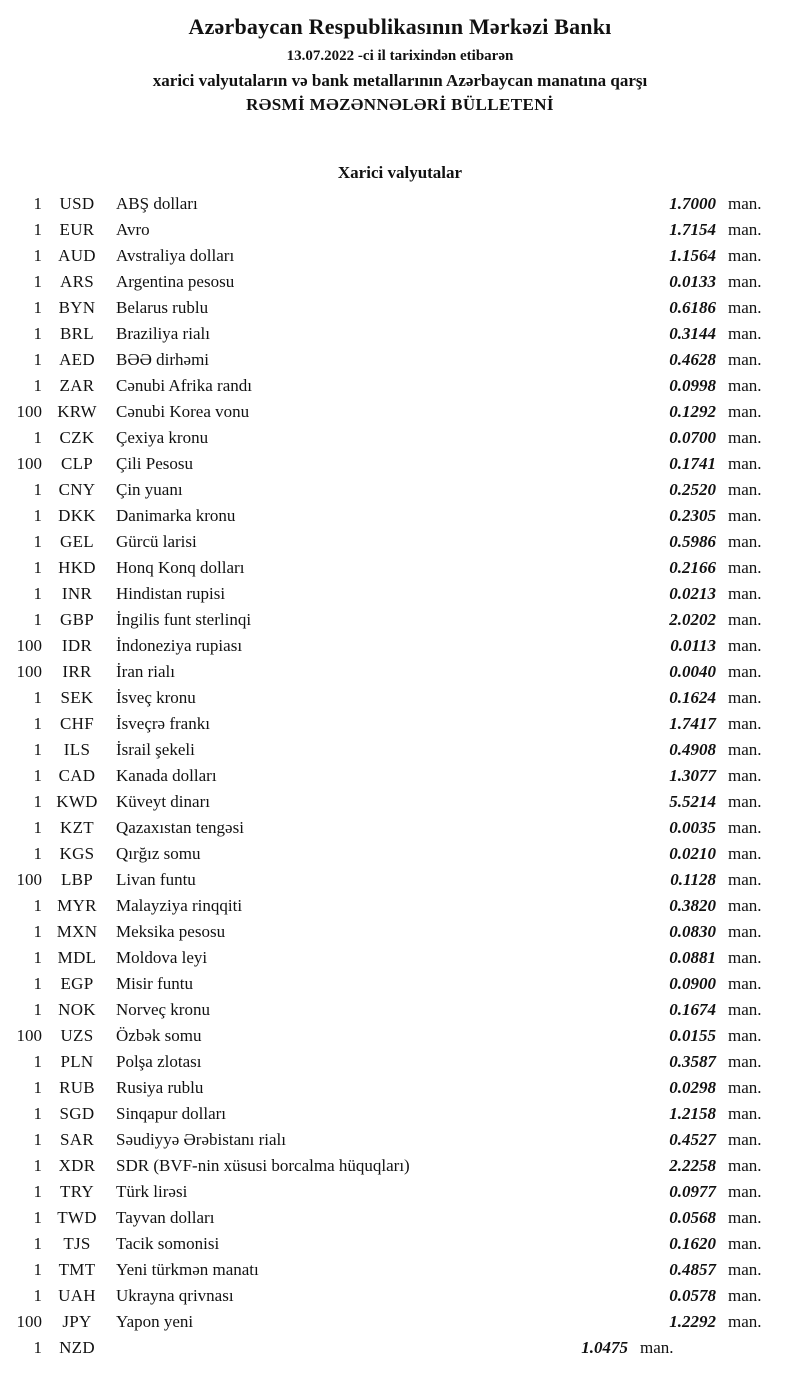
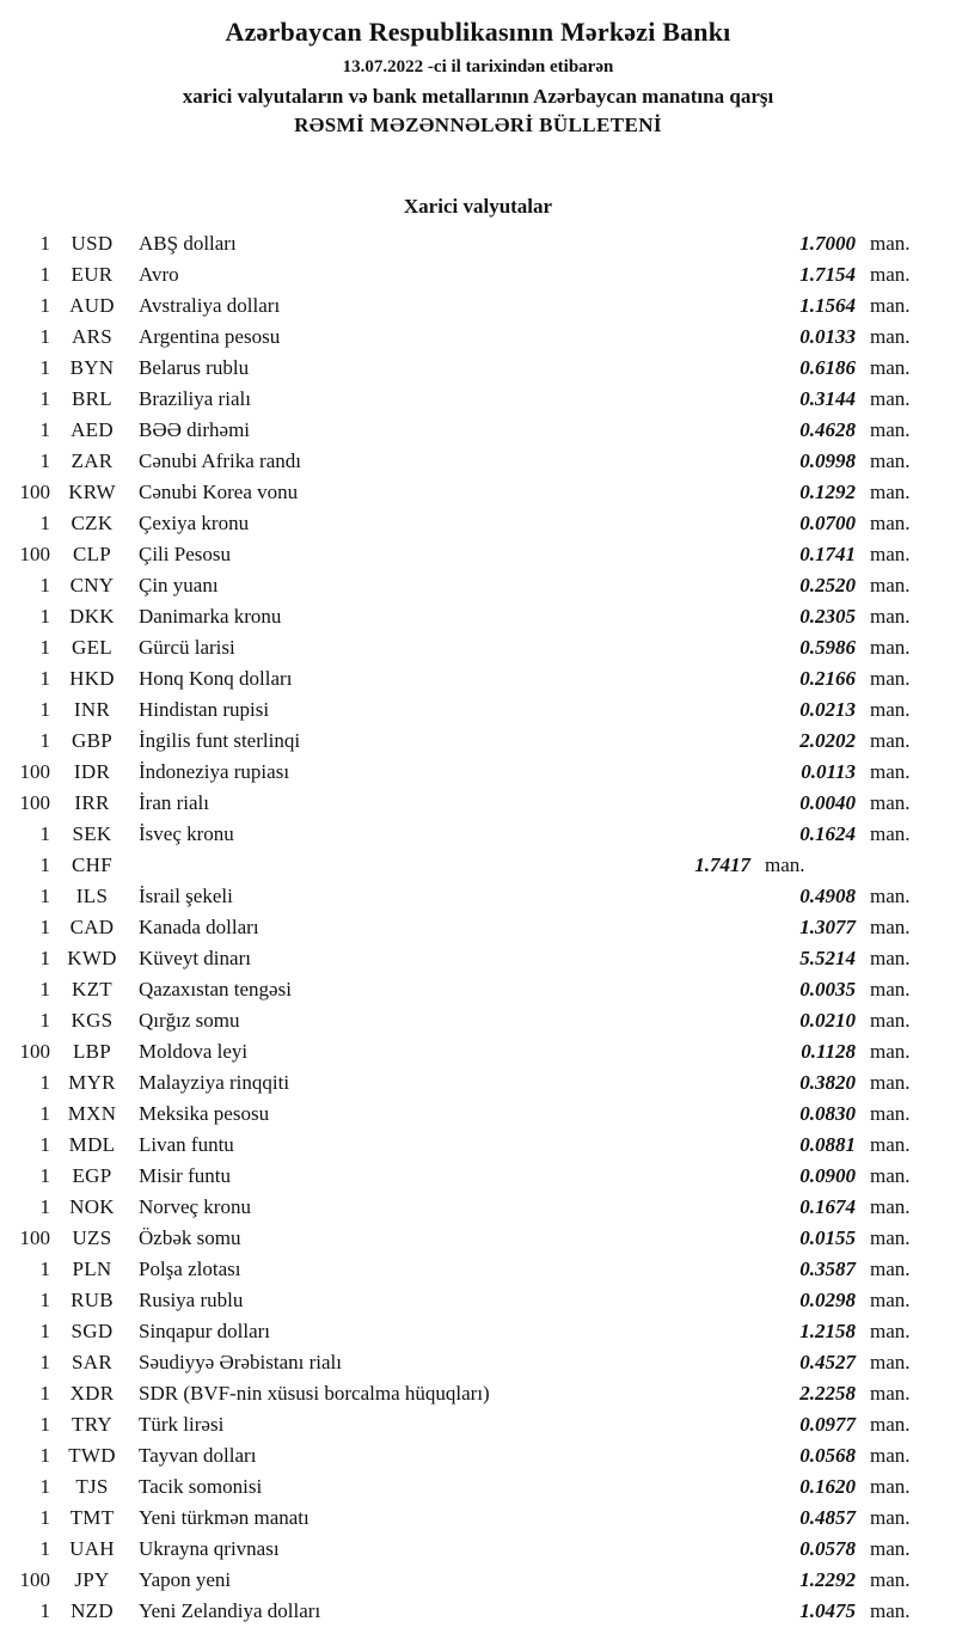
  Azərbaycan Respublikasının Mərkəzi Bankı
  13.07.2022 -ci il tarixindən etibarən
  xarici valyutaların və bank metallarının Azərbaycan manatına qarşı
  RƏSMİ MƏZƏNNƏLƏRİ BÜLLETENİ
  Xarici valyutalar
  1
  USD
  ABŞ dolları
  1.7000
  man.
  1
  EUR
  Avro
  1.7154
  man.
  1
  AUD
  Avstraliya dolları
  1.1564
  man.
  1
  ARS
  Argentina pesosu
  0.0133
  man.
  1
  BYN
  Belarus rublu
  0.6186
  man.
  1
  BRL
  Braziliya rialı
  0.3144
  man.
  1
  AED
  BƏƏ dirhəmi
  0.4628
  man.
  1
  ZAR
  Cənubi Afrika randı
  0.0998
  man.
  100
  KRW
  Cənubi Korea vonu
  0.1292
  man.
  1
  CZK
  Çexiya kronu
  0.0700
  man.
  100
  CLP
  Çili Pesosu
  0.1741
  man.
  1
  CNY
  Çin yuanı
  0.2520
  man.
  1
  DKK
  Danimarka kronu
  0.2305
  man.
  1
  GEL
  Gürcü larisi
  0.5986
  man.
  1
  HKD
  Honq Konq dolları
  0.2166
  man.
  1
  INR
  Hindistan rupisi
  0.0213
  man.
  1
  GBP
  İngilis funt sterlinqi
  2.0202
  man.
  100
  IDR
  İndoneziya rupiası
  0.0113
  man.
  100
  IRR
  İran rialı
  0.0040
  man.
  1
  SEK
  İsveç kronu
  0.1624
  man.
  1
  CHF
- İsveçrə frankı
  1.7417
  man.
  1
  ILS
  İsrail şekeli
  0.4908
  man.
  1
  CAD
  Kanada dolları
  1.3077
  man.
  1
  KWD
  Küveyt dinarı
  5.5214
  man.
  1
  KZT
  Qazaxıstan tengəsi
  0.0035
  man.
  1
  KGS
  Qırğız somu
  0.0210
  man.
  100
  LBP
- Livan funtu
+ Moldova leyi
  0.1128
  man.
  1
  MYR
  Malayziya rinqqiti
  0.3820
  man.
  1
  MXN
  Meksika pesosu
  0.0830
  man.
  1
  MDL
- Moldova leyi
+ Livan funtu
  0.0881
  man.
  1
  EGP
  Misir funtu
  0.0900
  man.
  1
  NOK
  Norveç kronu
  0.1674
  man.
  100
  UZS
  Özbək somu
  0.0155
  man.
  1
  PLN
  Polşa zlotası
  0.3587
  man.
  1
  RUB
  Rusiya rublu
  0.0298
  man.
  1
  SGD
  Sinqapur dolları
  1.2158
  man.
  1
  SAR
  Səudiyyə Ərəbistanı rialı
  0.4527
  man.
  1
  XDR
  SDR (BVF-nin xüsusi borcalma hüquqları)
  2.2258
  man.
  1
  TRY
  Türk lirəsi
  0.0977
  man.
  1
  TWD
  Tayvan dolları
  0.0568
  man.
  1
  TJS
  Tacik somonisi
  0.1620
  man.
  1
  TMT
  Yeni türkmən manatı
  0.4857
  man.
  1
  UAH
  Ukrayna qrivnası
  0.0578
  man.
  100
  JPY
  Yapon yeni
  1.2292
  man.
  1
  NZD
+ Yeni Zelandiya dolları
  1.0475
  man.
